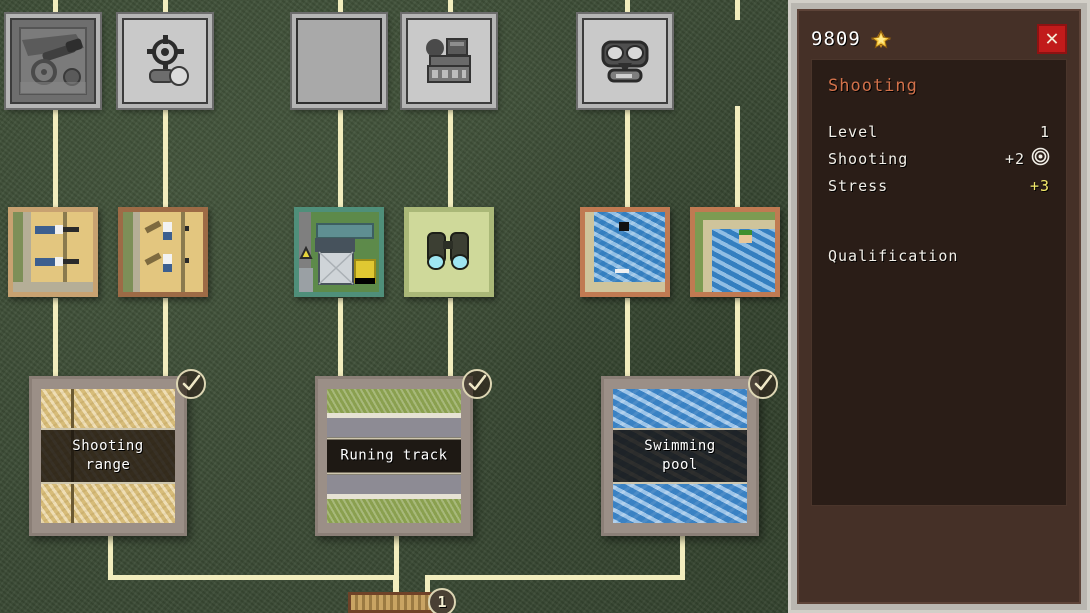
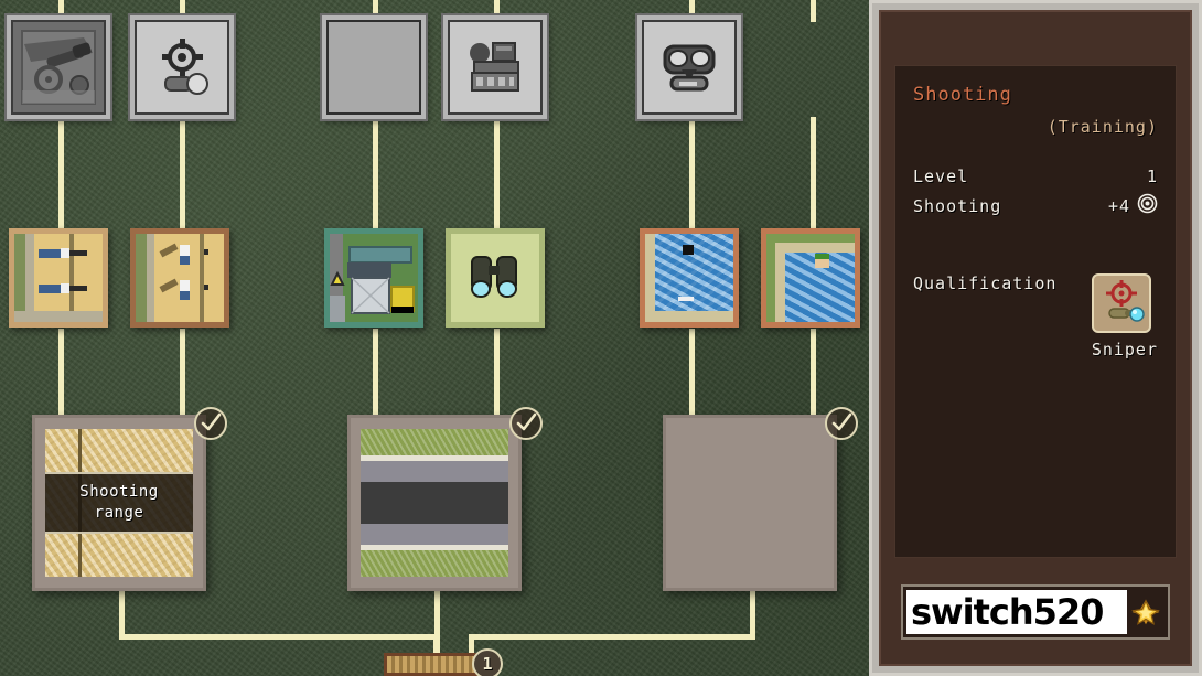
  1
  Shooting
  range
- Runing track
- Swimming
- pool
- 9809
- ✕
  Shooting
+ (Training)
  Level
  1
  Shooting
- +2
+ +4
- Stress
- +3
  Qualification
+ Sniper
+ switch520
